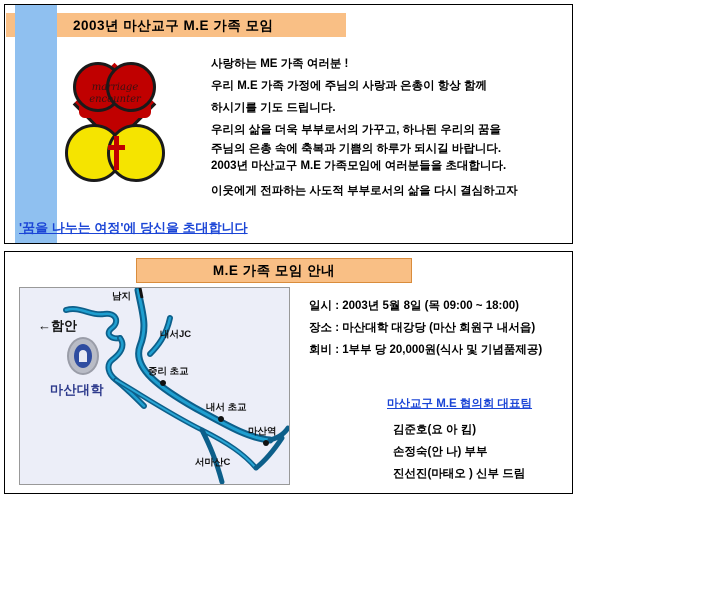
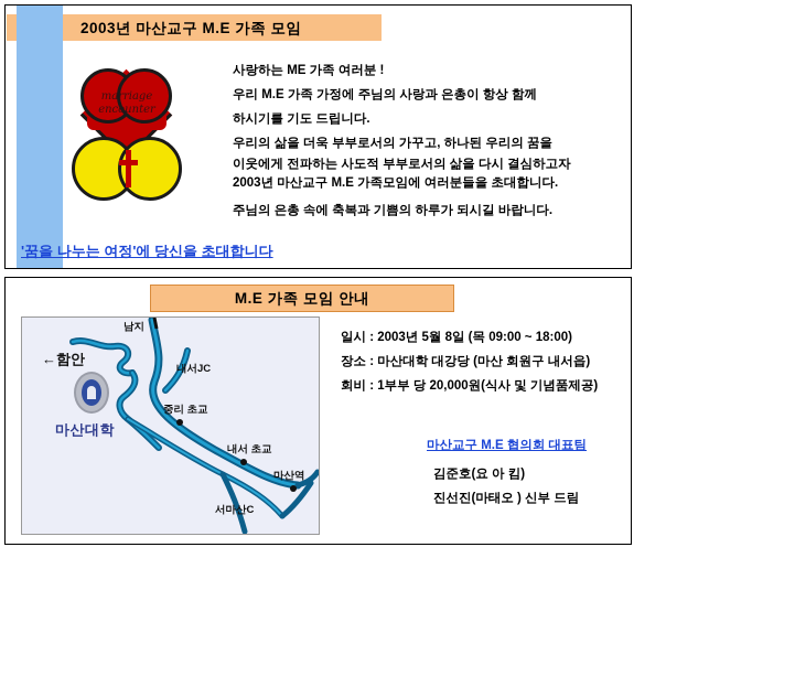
  2003년 마산교구 M.E 가족 모임
  marriage
  encounter
  사랑하는 ME 가족 여러분 !
  우리 M.E 가족 가정에 주님의 사랑과 은총이 항상 함께
  하시기를 기도 드립니다.
  우리의 삶을 더욱 부부로서의 가꾸고, 하나된 우리의 꿈을
- 주님의 은총 속에 축복과 기쁨의 하루가 되시길 바랍니다.
+ 이웃에게 전파하는 사도적 부부로서의 삶을 다시 결심하고자
  2003년 마산교구 M.E 가족모임에 여러분들을 초대합니다.
- 이웃에게 전파하는 사도적 부부로서의 삶을 다시 결심하고자
+ 주님의 은총 속에 축복과 기쁨의 하루가 되시길 바랍니다.
  '꿈을 나누는 여정'에 당신을 초대합니다
  M.E 가족 모임 안내
  ←함안
  남지
  내서JC
  중리 초교
  내서 초교
  마산역
  서마산C
  마산대학
  일시 : 2003년 5월 8일 (목 09:00 ~ 18:00)
  장소 : 마산대학 대강당 (마산 회원구 내서읍)
  회비 : 1부부 당 20,000원(식사 및 기념품제공)
  마산교구 M.E 협의회 대표팀
  김준호(요 아 킴)
- 손정숙(안 나) 부부
  진선진(마태오 ) 신부 드림
